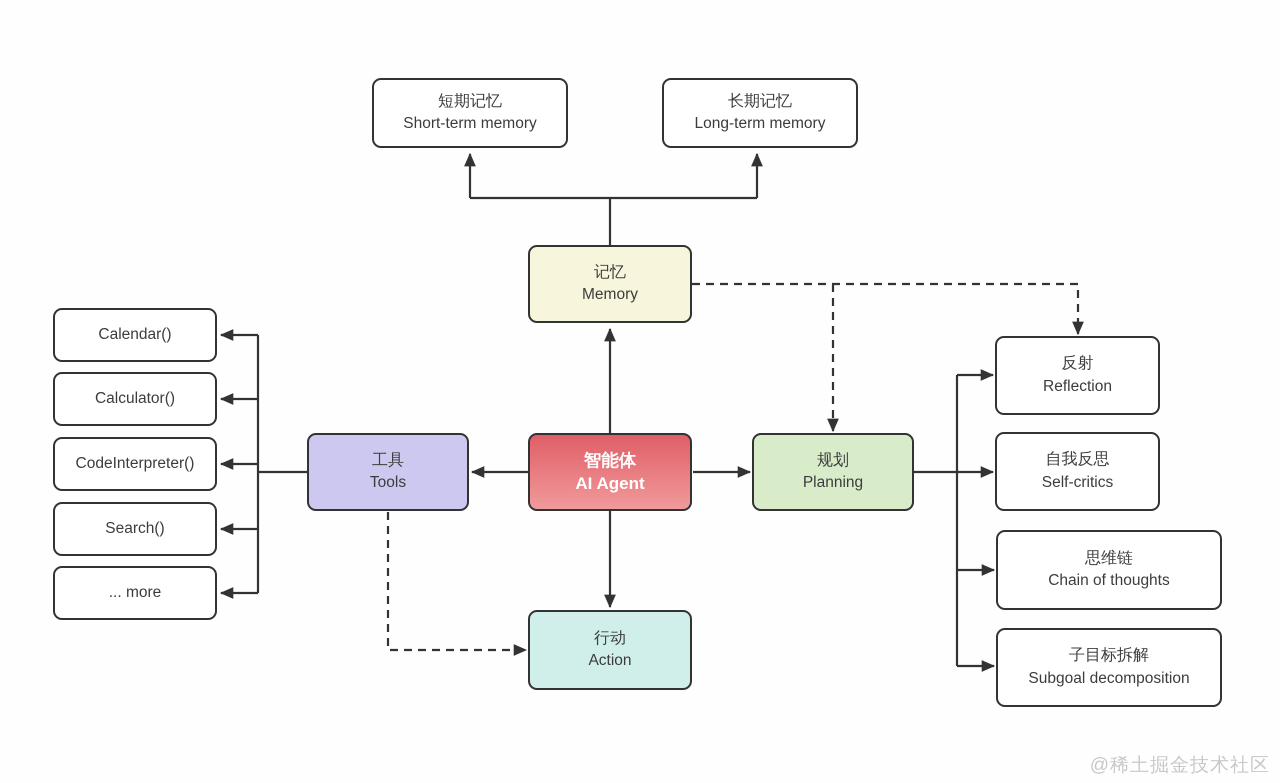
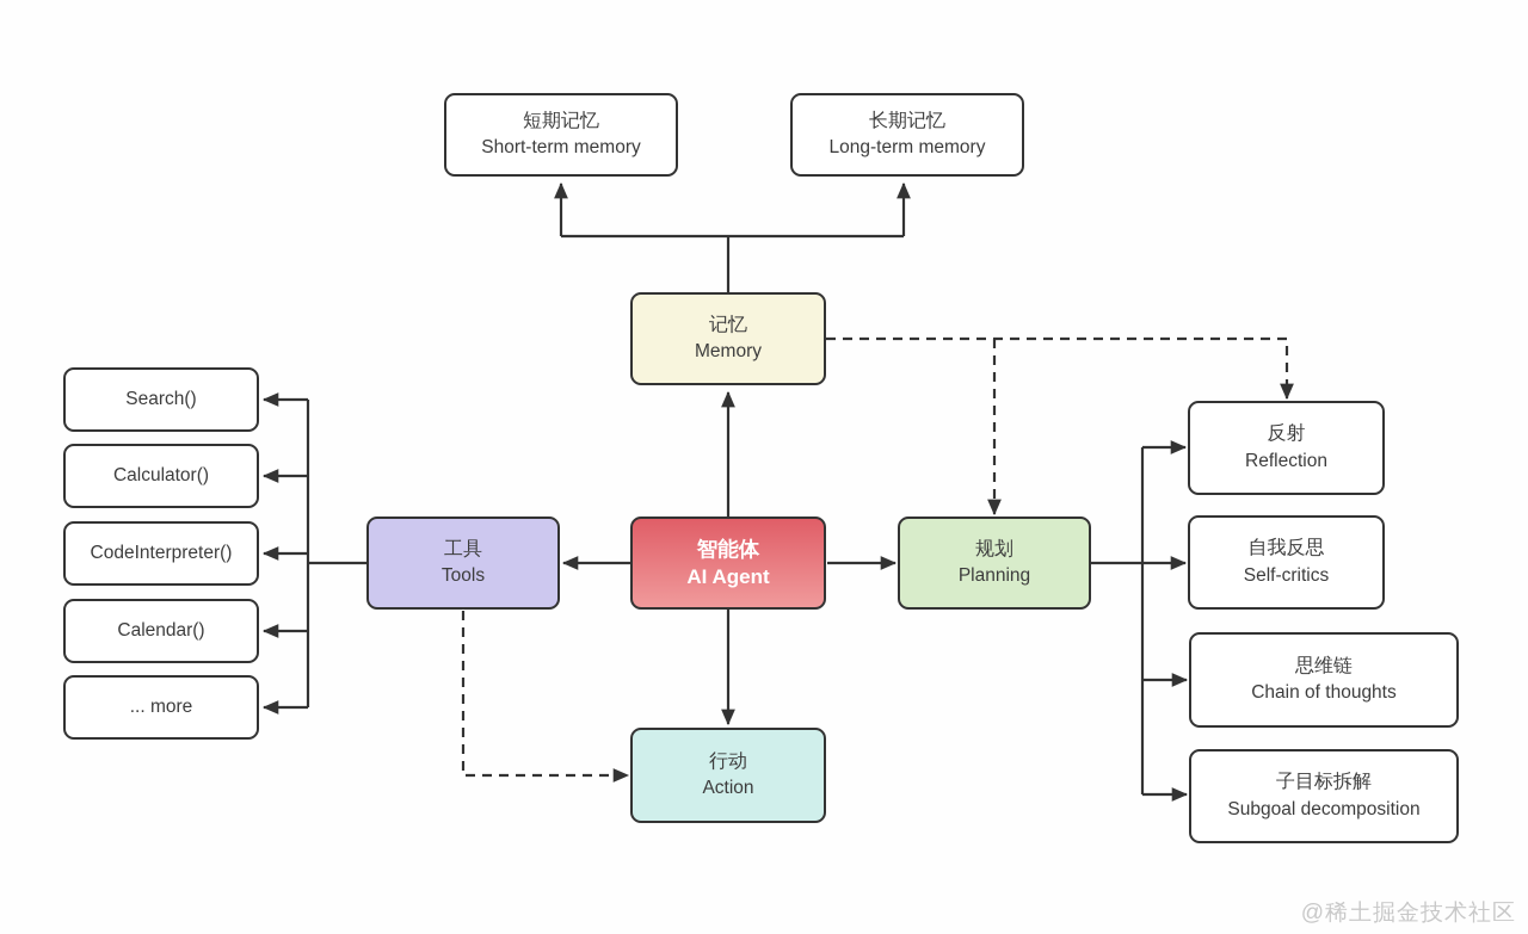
  短期记忆
  Short-term memory
  长期记忆
  Long-term memory
  记忆
  Memory
  智能体
  AI Agent
  工具
  Tools
  规划
  Planning
  行动
  Action
- Calendar()
+ Search()
  Calculator()
  CodeInterpreter()
- Search()
+ Calendar()
  ... more
  反射
  Reflection
  自我反思
  Self-critics
  思维链
  Chain of thoughts
  子目标拆解
  Subgoal decomposition
  @稀土掘金技术社区
